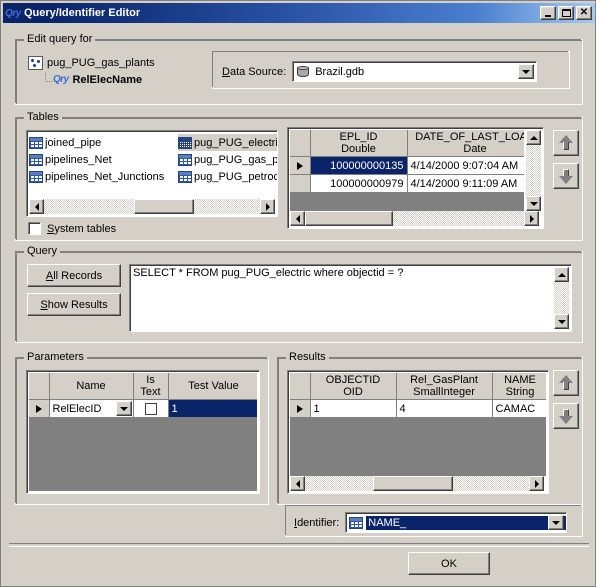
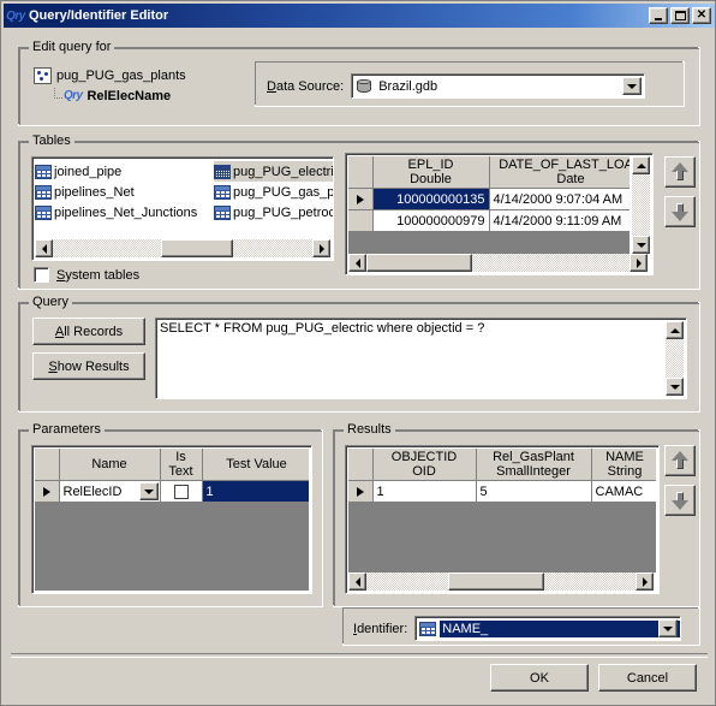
  Qry
  Query/Identifier Editor
  ✕
  Edit query for
  pug_PUG_gas_plants
  Qry
  RelElecName
  Data Source:
  Brazil.gdb
  Tables
  joined_pipe
  pipelines_Net
  pipelines_Net_Junctions
  pug_PUG_electri
  pug_PUG_gas_p
  pug_PUG_petroc
  System tables
  	EPL_ID Double	DATE_OF_LAST_LOA Date
  	100000000135	4/14/2000 9:07:04 AM
  	100000000979	4/14/2000 9:11:09 AM
  Query
  All Records
  Show Results
  SELECT * FROM pug_PUG_electric where objectid = ?
  Parameters
  	Name	Is Text	Test Value
  	RelElecID		1
  Results
  	OBJECTID OID	Rel_GasPlant SmallInteger	NAME String
- 	1	4	CAMAC
+ 	1	5	CAMAC
  Identifier:
  NAME_
  OK
+ Cancel
